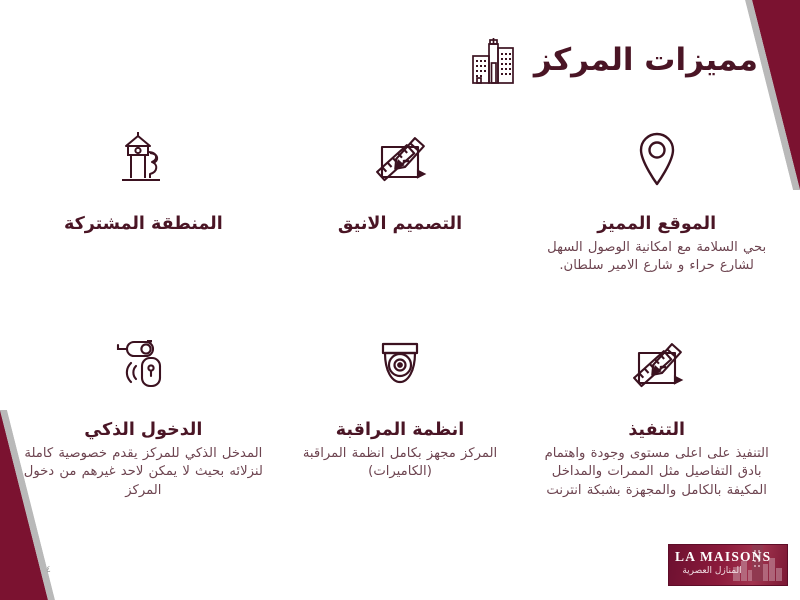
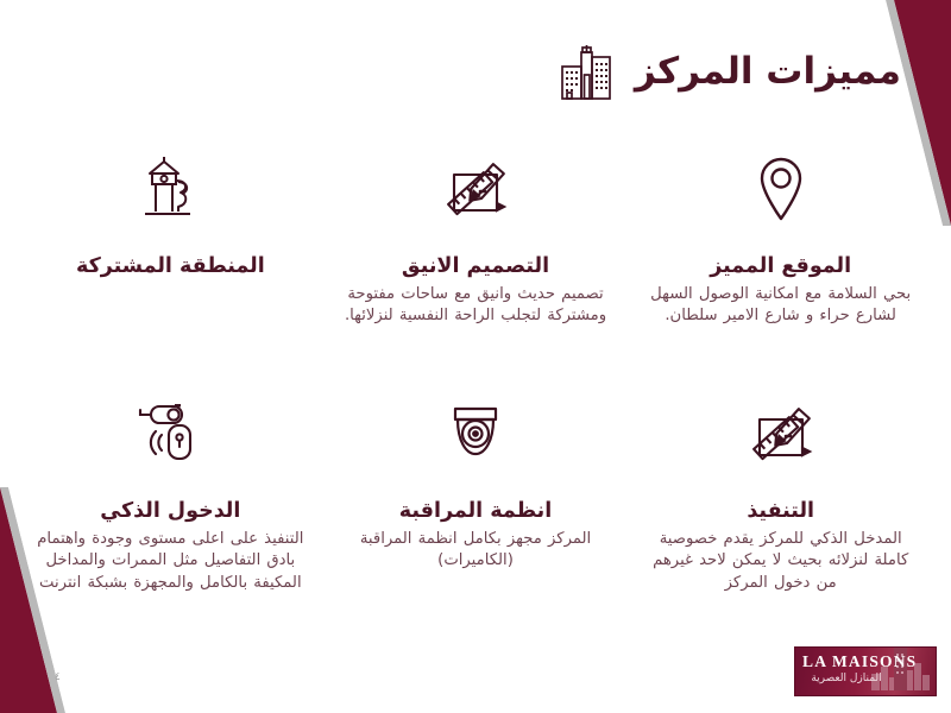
  مميزات المركز
  الموقع المميز
  بحي السلامة مع امكانية الوصول السهل لشارع حراء و شارع الامير سلطان.
  التصميم الانيق
+ تصميم حديث وانيق مع ساحات مفتوحة ومشتركة لتجلب الراحة النفسية لنزلائها.
  المنطقة المشتركة
  التنفيذ
- التنفيذ على اعلى مستوى وجودة واهتمام بادق التفاصيل مثل الممرات والمداخل المكيفة بالكامل والمجهزة بشبكة انترنت
+ المدخل الذكي للمركز يقدم خصوصية كاملة لنزلائه بحيث لا يمكن لاحد غيرهم من دخول المركز
  انظمة المراقبة
  المركز مجهز بكامل انظمة المراقبة (الكاميرات)
  الدخول الذكي
- المدخل الذكي للمركز يقدم خصوصية كاملة لنزلائه بحيث لا يمكن لاحد غيرهم من دخول المركز
+ التنفيذ على اعلى مستوى وجودة واهتمام بادق التفاصيل مثل الممرات والمداخل المكيفة بالكامل والمجهزة بشبكة انترنت
  LA MAISONS
  المنازل العصرية
  ٤
